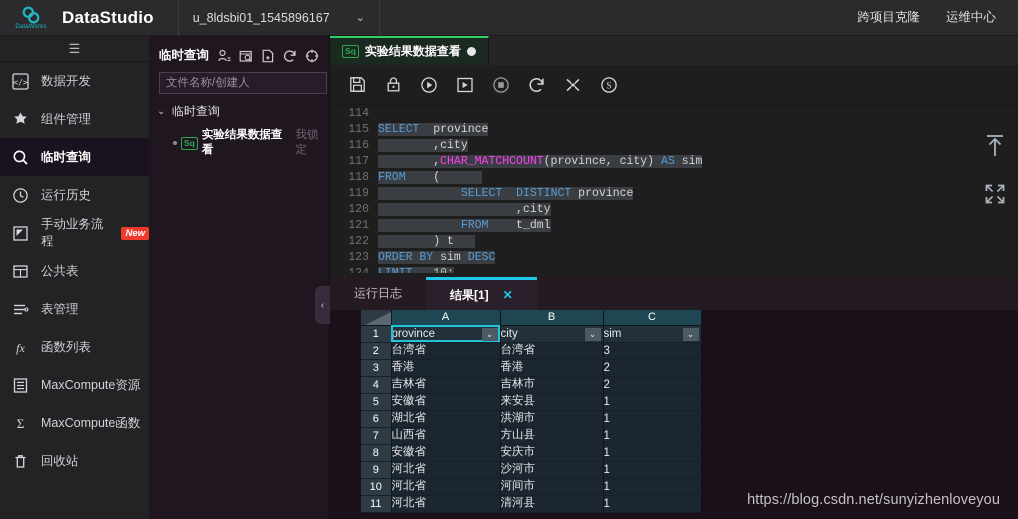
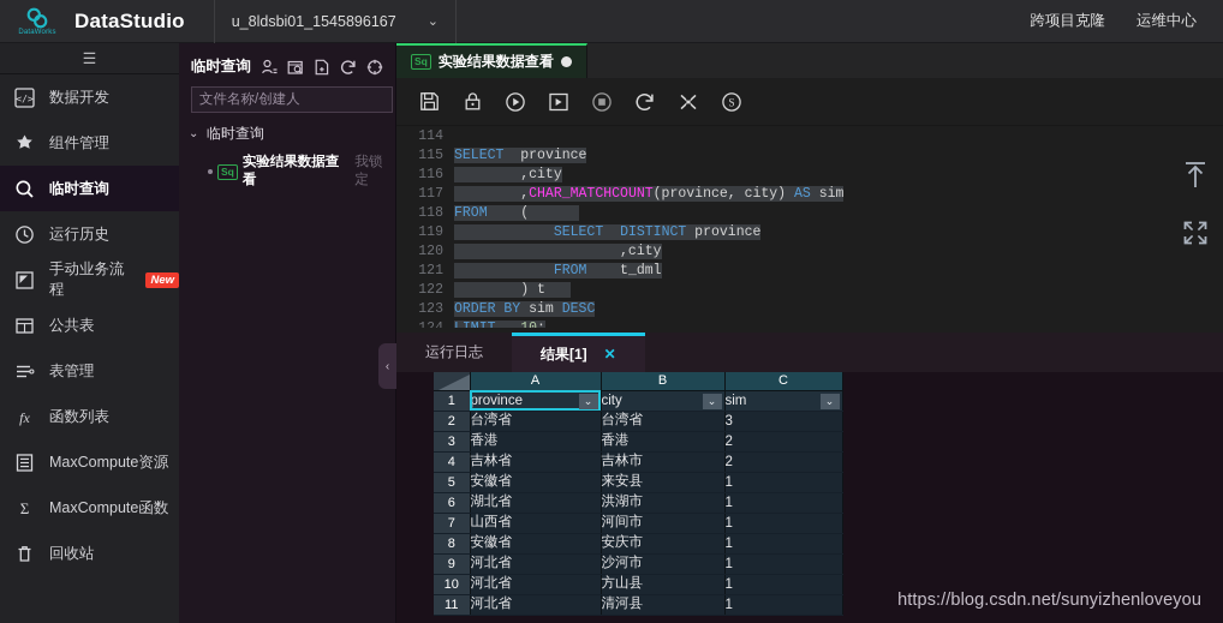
  DataStudio
  u_8ldsbi01_1545896167
  ⌄
  跨项目克隆
  运维中心
  ☰
  </>
  数据开发
  组件管理
  临时查询
  运行历史
  手动业务流程
  New
  公共表
  表管理
  fx
  函数列表
  MaxCompute资源
  Σ
  MaxCompute函数
  回收站
  临时查询
  文件名称/创建人
  ⌄
  临时查询
  Sq
  实验结果数据查看
  我锁定
  Sq
  实验结果数据查看
  S
  114
  115
  SELECT province
  116
  ,city
  117
  ,CHAR_MATCHCOUNT(province, city) AS sim
  118
  FROM (
  119
  SELECT DISTINCT province
  120
  ,city
  121
  FROM t_dml
  122
  ) t
  123
  ORDER BY sim DESC
  ‹
  运行日志
  结果[1]
  ✕
  	A	B	C
  1	province ⌄	city ⌄	sim ⌄
  2	台湾省	台湾省	3
  3	香港	香港	2
  4	吉林省	吉林市	2
  5	安徽省	来安县	1
  6	湖北省	洪湖市	1
- 7	山西省	方山县	1
+ 7	山西省	河间市	1
  8	安徽省	安庆市	1
  9	河北省	沙河市	1
- 10	河北省	河间市	1
+ 10	河北省	方山县	1
  11	河北省	清河县	1
  https://blog.csdn.net/sunyizhenloveyou
